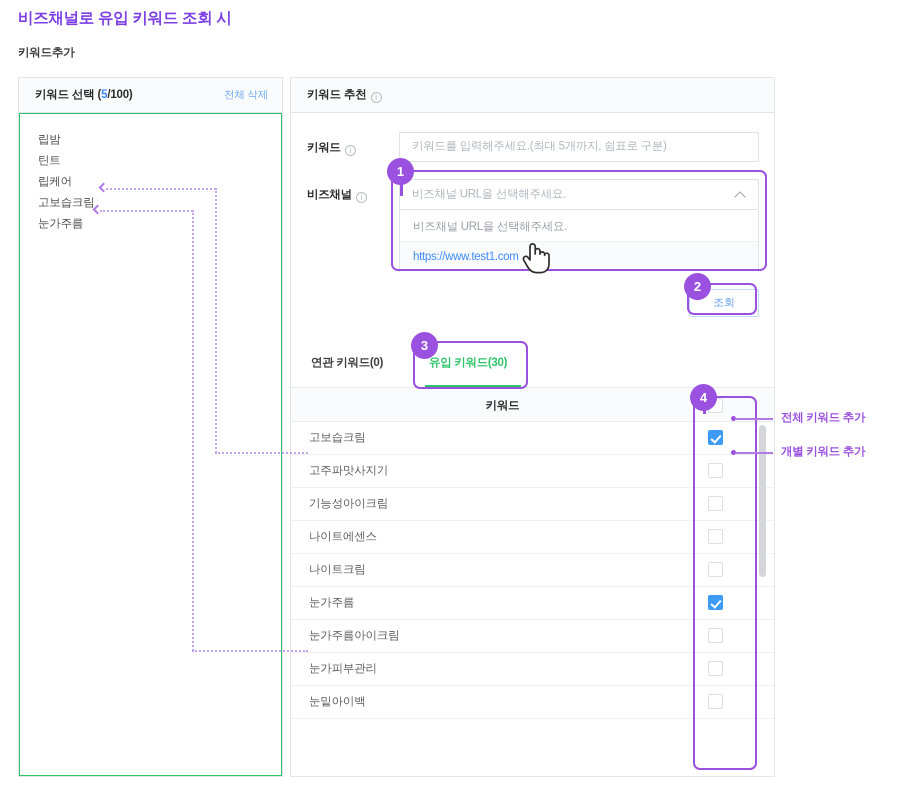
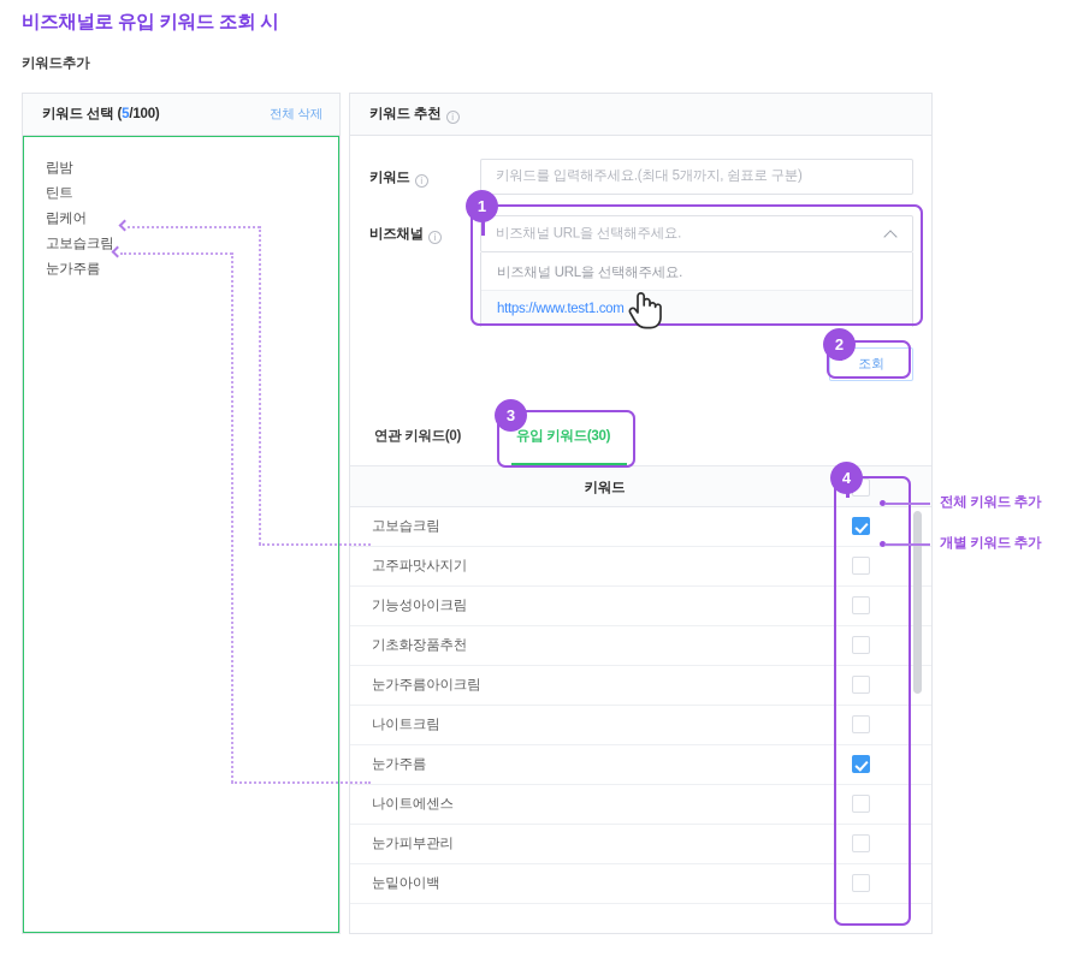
  비즈채널로 유입 키워드 조회 시
  키워드추가
  키워드 선택 (5/100)
  전체 삭제
  립밤
  틴트
  립케어
  고보습크림
  눈가주름
  키워드 추천 i
  키워드 i
  키워드를 입력해주세요.(최대 5개까지, 쉼표로 구분)
  비즈채널 i
  비즈채널 URL을 선택해주세요.
  비즈채널 URL을 선택해주세요.
  https://www.test1.com
  조회
  연관 키워드(0)
  유입 키워드(30)
  키워드
  고보습크림
  고주파맛사지기
  기능성아이크림
+ 기초화장품추천
- 나이트에센스
+ 눈가주름아이크림
  나이트크림
  눈가주름
- 눈가주름아이크림
+ 나이트에센스
  눈가피부관리
  눈밑아이백
  1
  2
  3
  4
  전체 키워드 추가
  개별 키워드 추가
